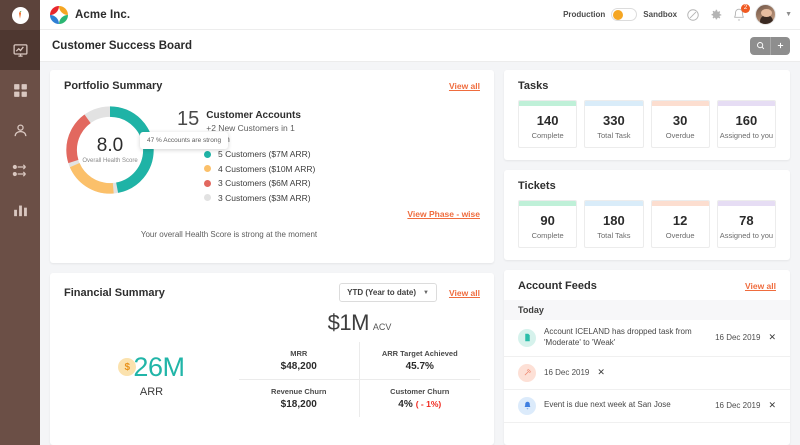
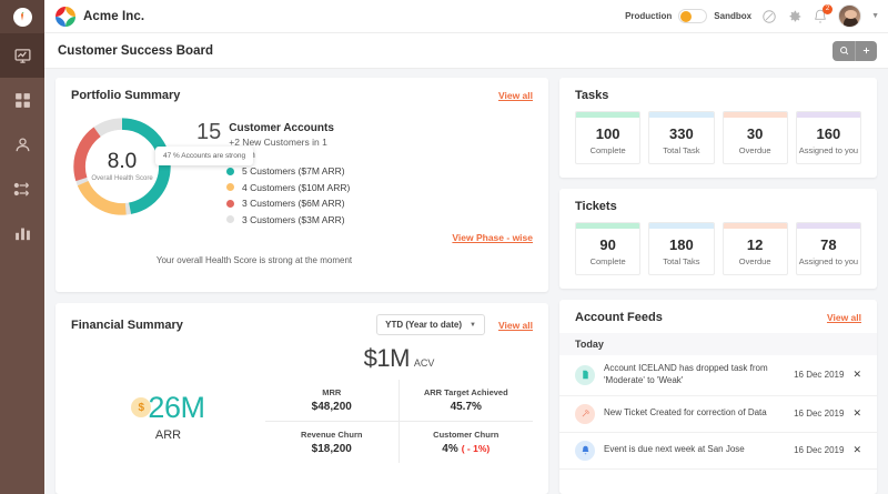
  Acme Inc.
  Production
  Sandbox
  Customer Success Board
  Portfolio Summary
  View all
  8.0
  15
  Customer Accounts
  +2 New Customers in 1
  5 Customers ($7M ARR)
  4 Customers ($10M ARR)
  3 Customers ($6M ARR)
  3 Customers ($3M ARR)
  Your overall Health Score is strong at the moment
  View Phase - wise
  Financial Summary
  YTD (Year to date)
  View all
  $
  26M
  ARR
  $1M
  ACV
  MRR
  $48,200
  ARR Target Achieved
  45.7%
  Revenue Churn
  $18,200
  Customer Churn
  4% ( - 1%)
  Tasks
- 140
+ 100
  Complete
  330
  Total Task
  30
  Overdue
  160
  Assigned to you
  Tickets
  90
  Complete
  180
  Total Taks
  12
  Overdue
  78
  Assigned to you
  Account Feeds
  View all
  Today
  Account ICELAND has dropped task from 'Moderate' to 'Weak'
  16 Dec 2019
  ✕
+ New Ticket Created for correction of Data
  16 Dec 2019
  ✕
  Event is due next week at San Jose
  16 Dec 2019
  ✕
